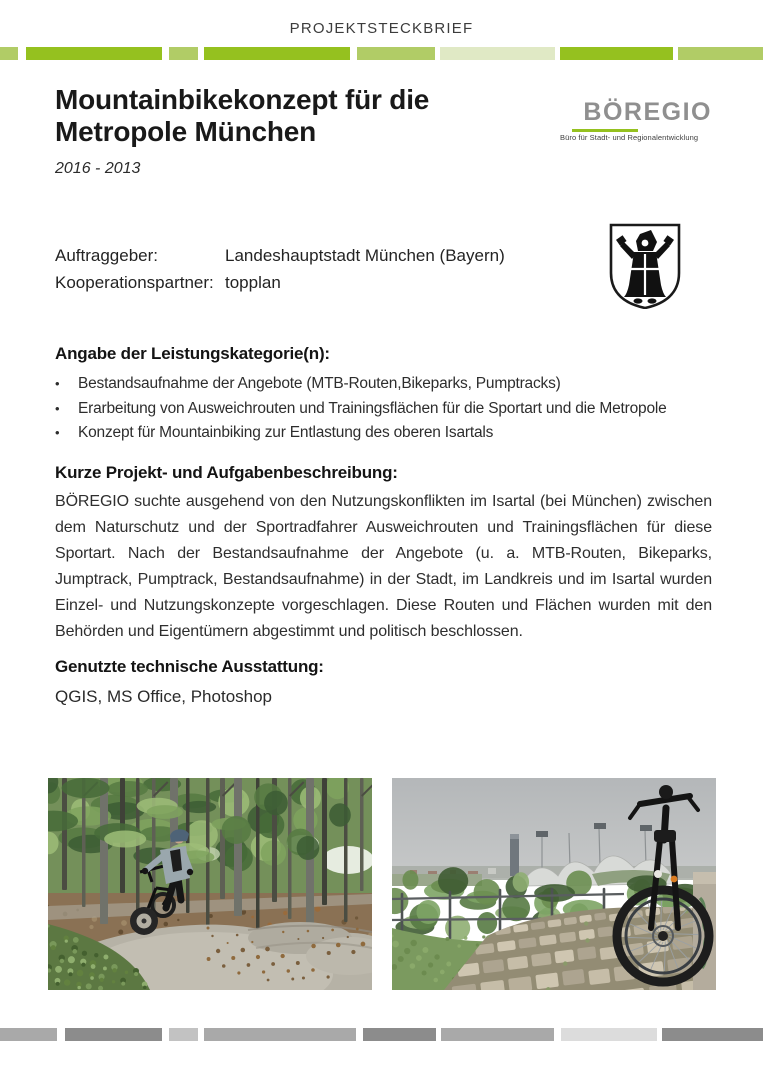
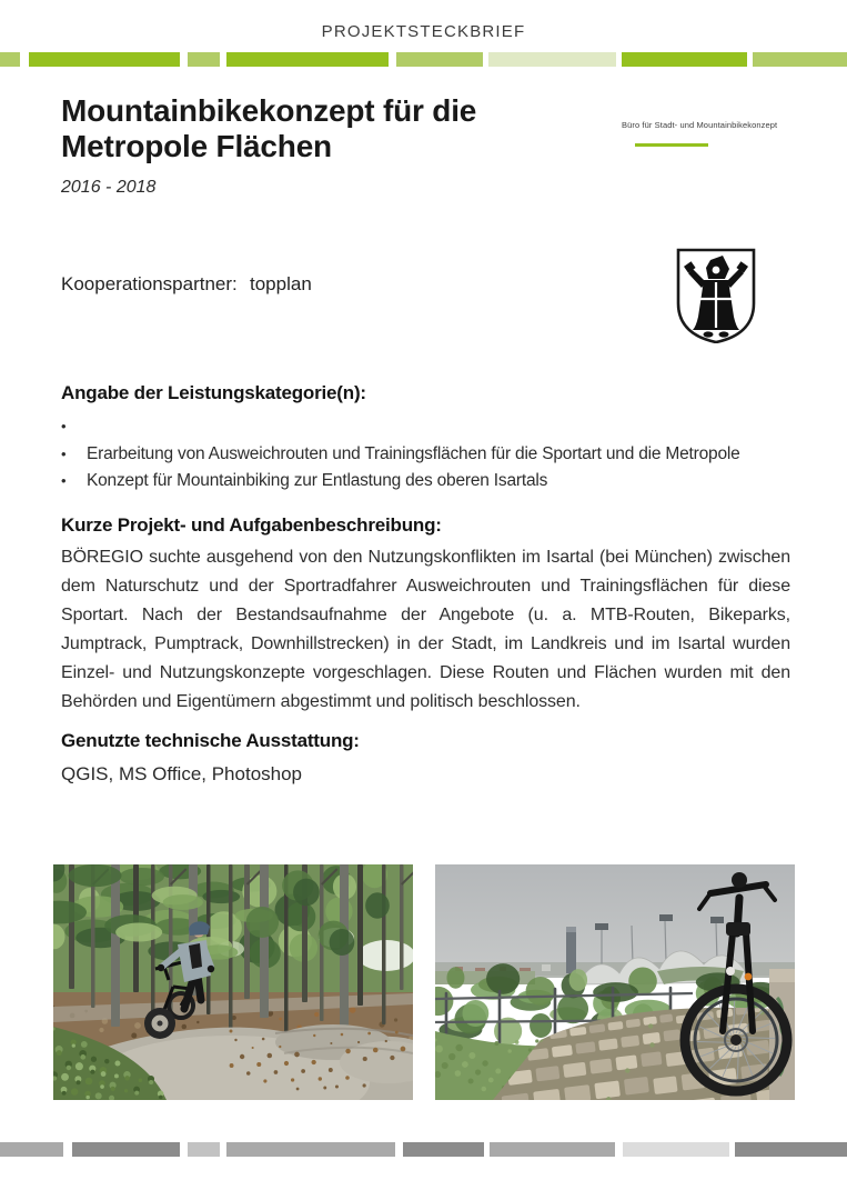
  PROJEKTSTECKBRIEF
- Mountainbikekonzept für die Metropole München
+ Mountainbikekonzept für die Metropole Flächen
- 2016 - 2013
+ 2016 - 2018
- BÖREGIO
- Büro für Stadt- und Regionalentwicklung
+ Büro für Stadt- und Mountainbikekonzept
- Auftraggeber:
- Landeshauptstadt München (Bayern)
  Kooperationspartner:
  topplan
  Angabe der Leistungskategorie(n):
  •
- Bestandsaufnahme der Angebote (MTB-Routen,Bikeparks, Pumptracks)
  •
  Erarbeitung von Ausweichrouten und Trainingsflächen für die Sportart und die Metropole
  •
  Konzept für Mountainbiking zur Entlastung des oberen Isartals
  Kurze Projekt- und Aufgabenbeschreibung:
- BÖREGIO suchte ausgehend von den Nutzungskonflikten im Isartal (bei München) zwischen dem Naturschutz und der Sportradfahrer Ausweichrouten und Trainingsflächen für diese Sportart. Nach der Bestandsaufnahme der Angebote (u. a. MTB-Routen, Bikeparks, Jumptrack, Pumptrack, Bestandsaufnahme) in der Stadt, im Landkreis und im Isartal wurden Einzel- und Nutzungskonzepte vorgeschlagen. Diese Routen und Flächen wurden mit den Behörden und Eigentümern abgestimmt und politisch beschlossen.
+ BÖREGIO suchte ausgehend von den Nutzungskonflikten im Isartal (bei München) zwischen dem Naturschutz und der Sportradfahrer Ausweichrouten und Trainingsflächen für diese Sportart. Nach der Bestandsaufnahme der Angebote (u. a. MTB-Routen, Bikeparks, Jumptrack, Pumptrack, Downhillstrecken) in der Stadt, im Landkreis und im Isartal wurden Einzel- und Nutzungskonzepte vorgeschlagen. Diese Routen und Flächen wurden mit den Behörden und Eigentümern abgestimmt und politisch beschlossen.
  Genutzte technische Ausstattung:
  QGIS, MS Office, Photoshop
